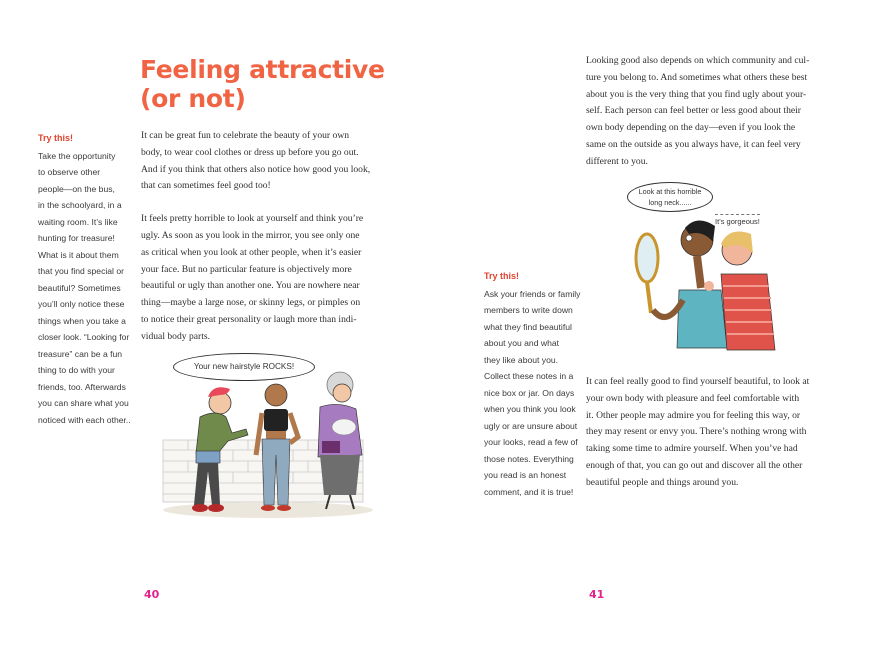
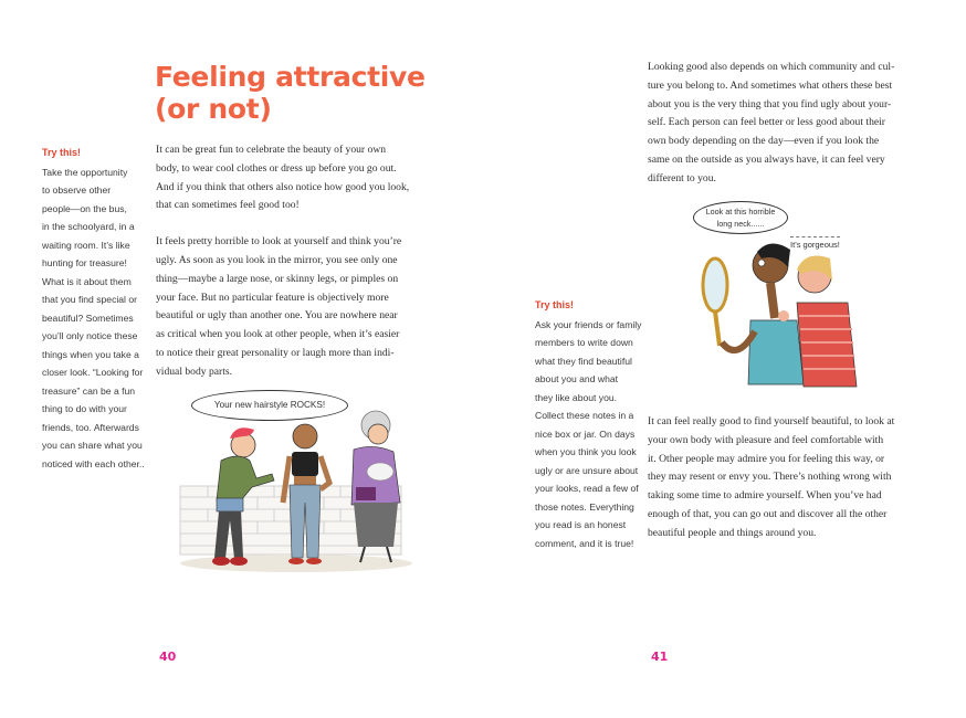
  Feeling attractive
  (or not)
  Try this!
  Take the opportunity
  to observe other
  people—on the bus,
  in the schoolyard, in a
  waiting room. It’s like
  hunting for treasure!
  What is it about them
  that you find special or
  beautiful? Sometimes
  you’ll only notice these
  things when you take a
  closer look. “Looking for
  treasure” can be a fun
  thing to do with your
  friends, too. Afterwards
  you can share what you
  noticed with each other..
  It can be great fun to celebrate the beauty of your own
  body, to wear cool clothes or dress up before you go out.
  And if you think that others also notice how good you look,
  that can sometimes feel good too!
  It feels pretty horrible to look at yourself and think you’re
  ugly. As soon as you look in the mirror, you see only one
- as critical when you look at other people, when it’s easier
+ thing—maybe a large nose, or skinny legs, or pimples on
  your face. But no particular feature is objectively more
  beautiful or ugly than another one. You are nowhere near
- thing—maybe a large nose, or skinny legs, or pimples on
+ as critical when you look at other people, when it’s easier
  to notice their great personality or laugh more than indi-
  vidual body parts.
  Your new hairstyle ROCKS!
  40
  Looking good also depends on which community and cul-
  ture you belong to. And sometimes what others these best
  about you is the very thing that you find ugly about your-
  self. Each person can feel better or less good about their
  own body depending on the day—even if you look the
  same on the outside as you always have, it can feel very
  different to you.
  Try this!
  Ask your friends or family
  members to write down
  what they find beautiful
  about you and what
  they like about you.
  Collect these notes in a
  nice box or jar. On days
  when you think you look
  ugly or are unsure about
  your looks, read a few of
  those notes. Everything
  you read is an honest
  comment, and it is true!
  Look at this horrible
  long neck......
  It’s gorgeous!
  It can feel really good to find yourself beautiful, to look at
  your own body with pleasure and feel comfortable with
  it. Other people may admire you for feeling this way, or
  they may resent or envy you. There’s nothing wrong with
  taking some time to admire yourself. When you’ve had
  enough of that, you can go out and discover all the other
  beautiful people and things around you.
  41
